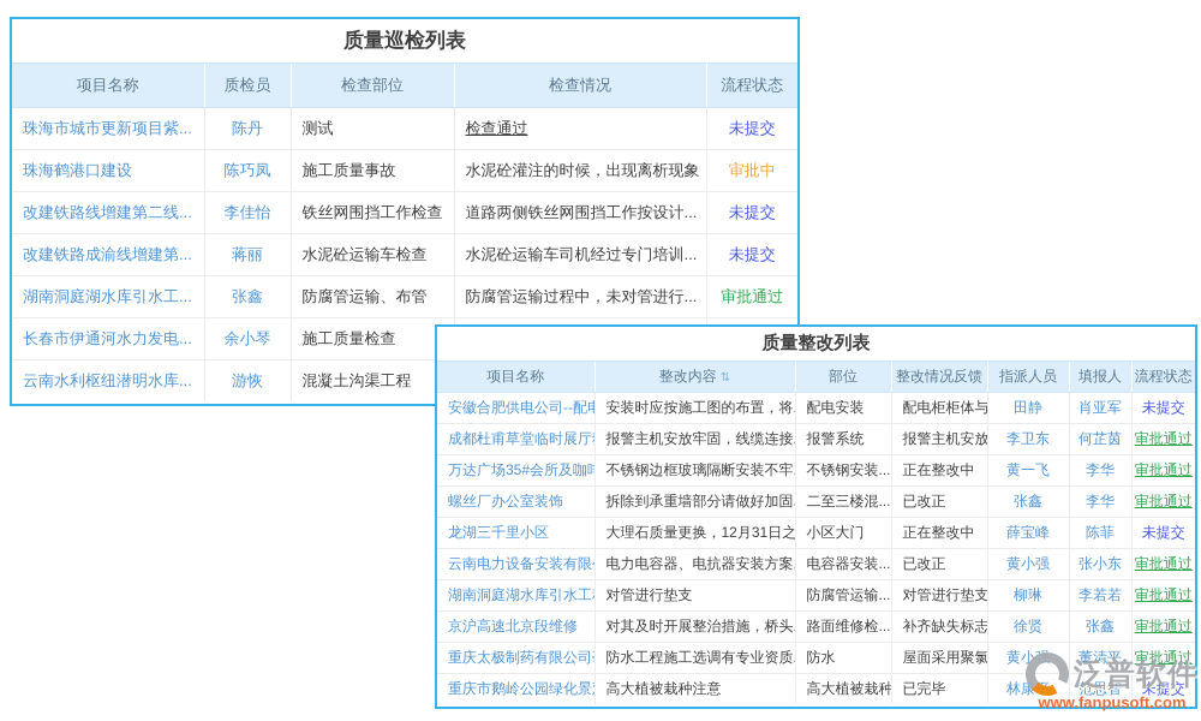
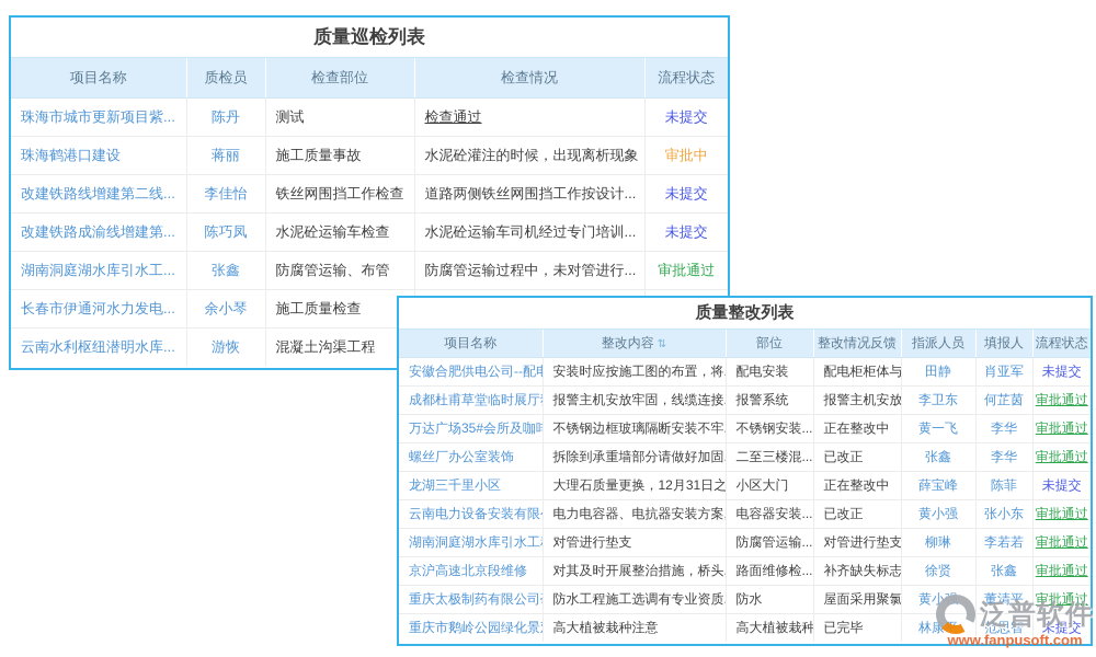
  质量巡检列表
  项目名称	质检员	检查部位	检查情况	流程状态
  珠海市城市更新项目紫...	陈丹	测试	检查通过	未提交
- 珠海鹤港口建设	陈巧凤	施工质量事故	水泥砼灌注的时候，出现离析现象	审批中
+ 珠海鹤港口建设	蒋丽	施工质量事故	水泥砼灌注的时候，出现离析现象	审批中
  改建铁路线增建第二线...	李佳怡	铁丝网围挡工作检查	道路两侧铁丝网围挡工作按设计...	未提交
- 改建铁路成渝线增建第...	蒋丽	水泥砼运输车检查	水泥砼运输车司机经过专门培训...	未提交
+ 改建铁路成渝线增建第...	陈巧凤	水泥砼运输车检查	水泥砼运输车司机经过专门培训...	未提交
  湖南洞庭湖水库引水工...	张鑫	防腐管运输、布管	防腐管运输过程中，未对管进行...	审批通过
  长春市伊通河水力发电...	余小琴	施工质量检查
  云南水利枢纽潜明水库...	游恢	混凝土沟渠工程
  质量整改列表
  项目名称	整改内容 ⇅	部位	整改情况反馈	指派人员	填报人	流程状态
  安徽合肥供电公司--配	安装时应按施工图的布置，将	配电安装	配电柜柜体与	田静	肖亚军	未提交
  成都杜甫草堂临时展厅	报警主机安放牢固，线缆连接	报警系统	报警主机安放	李卫东	何芷茵	审批通过
  万达广场35#会所及咖	不锈钢边框玻璃隔断安装不牢	不锈钢安装...	正在整改中	黄一飞	李华	审批通过
  螺丝厂办公室装饰	拆除到承重墙部分请做好加固	二至三楼混...	已改正	张鑫	李华	审批通过
  龙湖三千里小区	大理石质量更换，12月31日之	小区大门	正在整改中	薛宝峰	陈菲	未提交
  云南电力设备安装有限	电力电容器、电抗器安装方案	电容器安装...	已改正	黄小强	张小东	审批通过
  湖南洞庭湖水库引水工	对管进行垫支	防腐管运输...	对管进行垫支	柳琳	李若若	审批通过
  京沪高速北京段维修	对其及时开展整治措施，桥头	路面维修检...	补齐缺失标志	徐贤	张鑫	审批通过
  重庆太极制药有限公司	防水工程施工选调有专业资质	防水	屋面采用聚氯	黄小	董清平	审批通过
  重庆市鹅岭公园绿化景	高大植被栽种注意	高大植被栽种	已完毕	林康	范思智	未提交
  泛普软件
  www.fanpusoft.com
